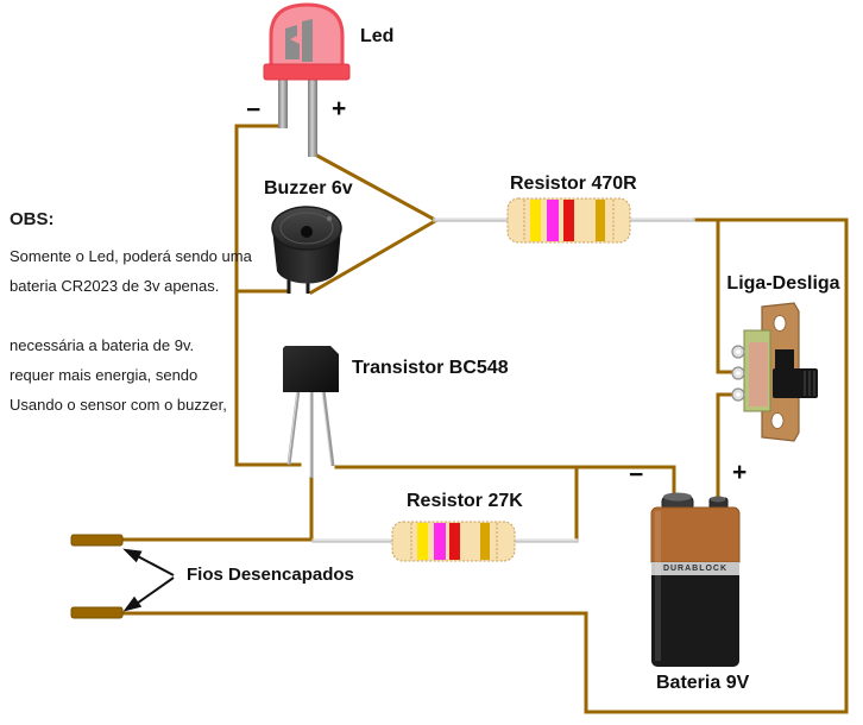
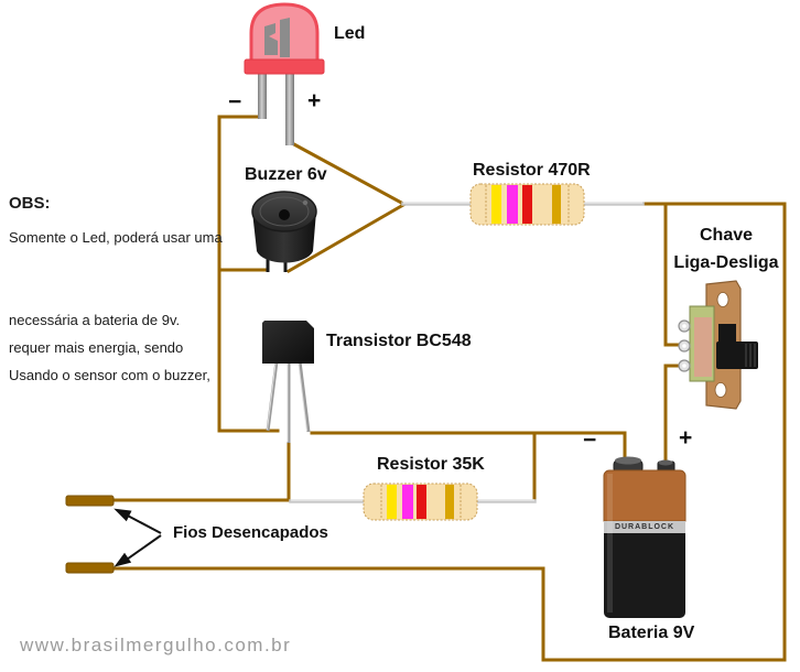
  Led
  −
  +
  Buzzer 6v
  Resistor 470R
+ Chave
  Liga-Desliga
  Transistor BC548
- Resistor 27K
+ Resistor 35K
  Fios Desencapados
  −
  +
  Bateria 9V
  OBS:
- Somente o Led, poderá sendo uma
+ Somente o Led, poderá usar uma
- bateria CR2023 de 3v apenas.
  necessária a bateria de 9v.
  requer mais energia, sendo
  Usando o sensor com o buzzer,
+ www.brasilmergulho.com.br
